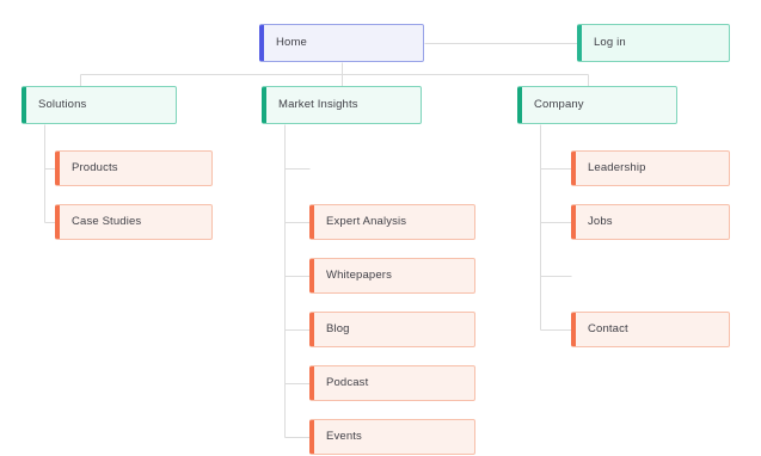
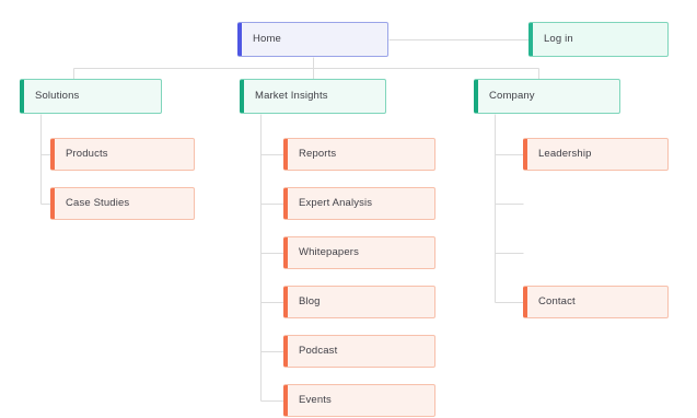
  Home
  Log in
  Solutions
  Market Insights
  Company
  Products
  Case Studies
+ Reports
  Expert Analysis
  Whitepapers
  Blog
  Podcast
  Events
  Leadership
- Jobs
  Contact
